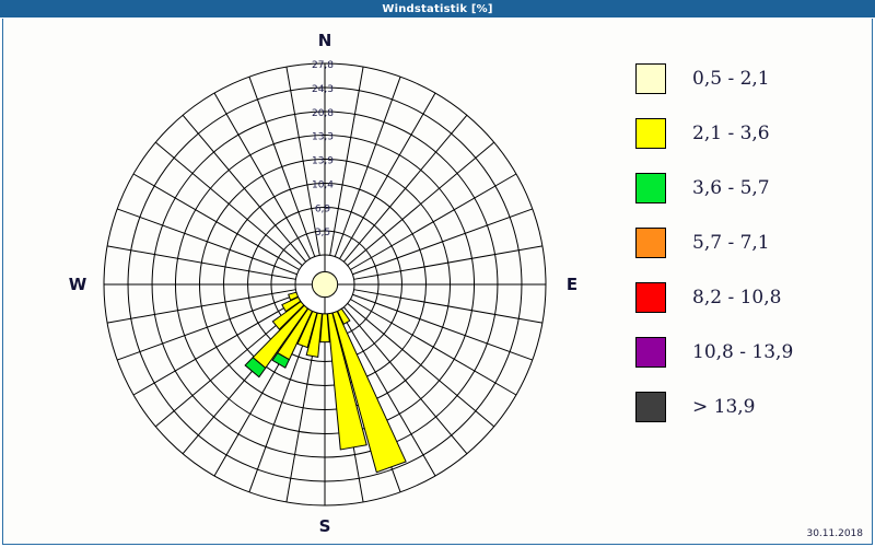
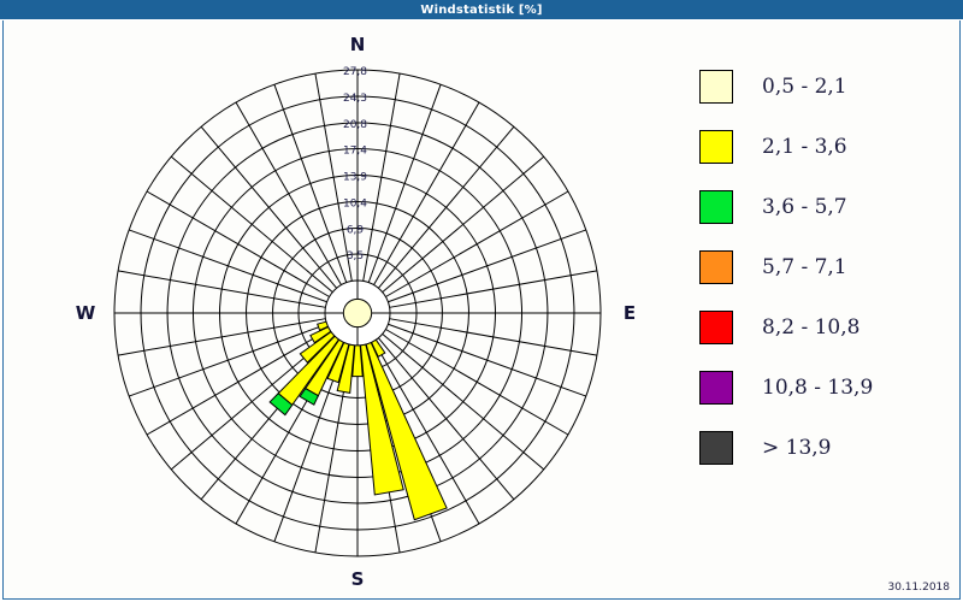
  Windstatistik [%]
  3,5
  6,9
  10,4
  13,9
- 13,3
+ 17,4
  20,8
  24,3
  27,8
  N
  E
  S
  W
  0,5 - 2,1
  2,1 - 3,6
  3,6 - 5,7
  5,7 - 7,1
  8,2 - 10,8
  10,8 - 13,9
  > 13,9
  30.11.2018
